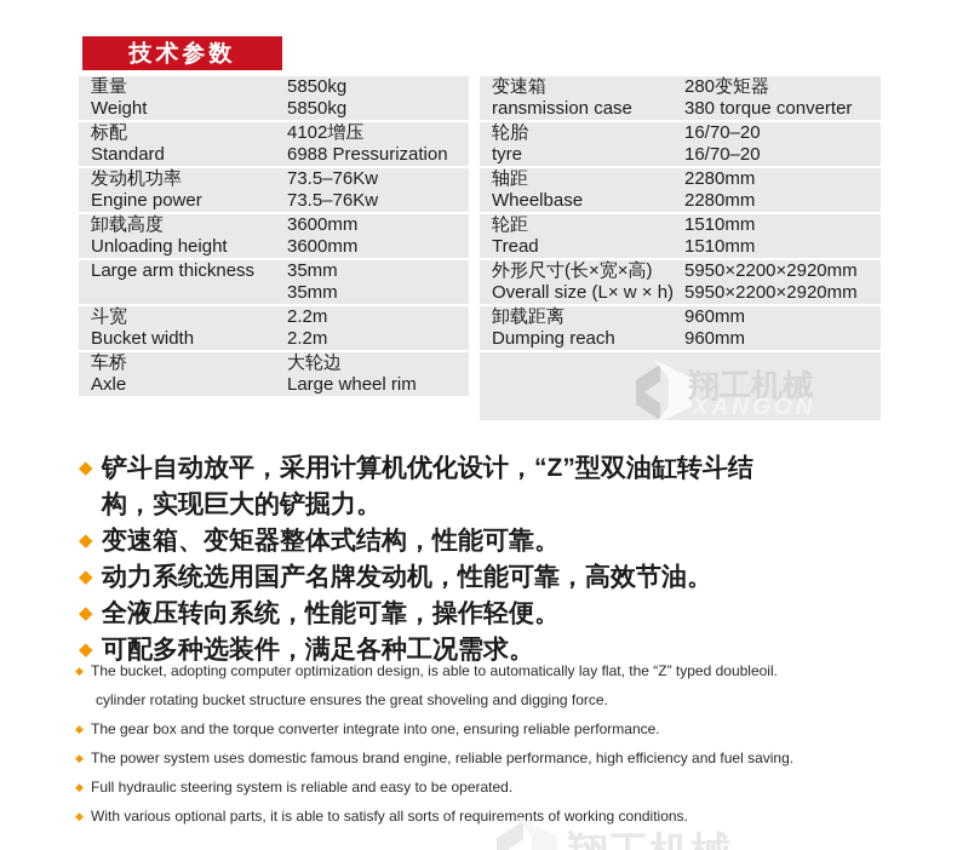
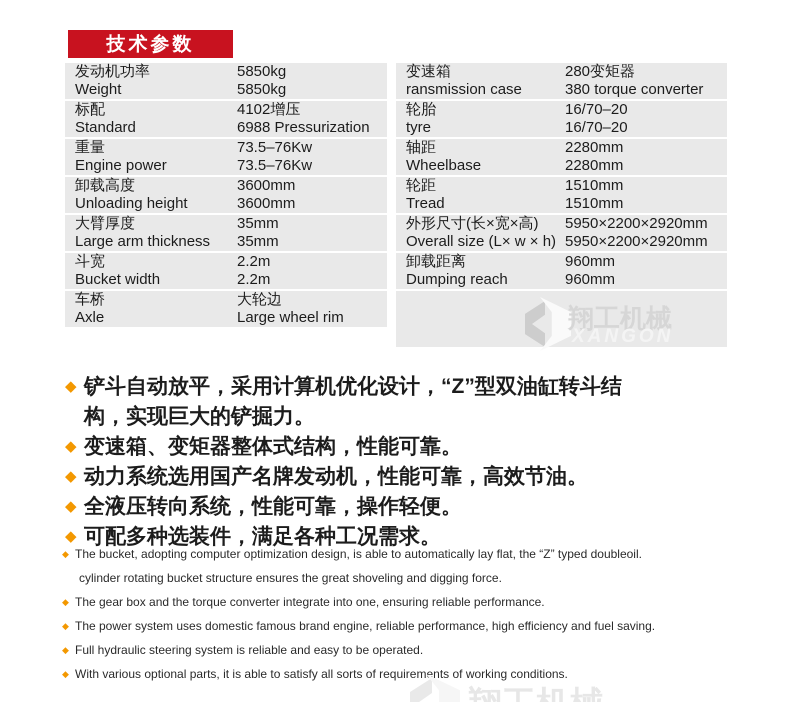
  技术参数
- 重量
+ 发动机功率
  Weight
  5850kg
  5850kg
  标配
  Standard
  4102增压
  6988 Pressurization
- 发动机功率
+ 重量
  Engine power
  73.5–76Kw
  73.5–76Kw
  卸载高度
  Unloading height
  3600mm
  3600mm
+ 大臂厚度
  Large arm thickness
  35mm
  35mm
  斗宽
  Bucket width
  2.2m
  2.2m
  车桥
  Axle
  大轮边
  Large wheel rim
  变速箱
  ransmission case
  280变矩器
  380 torque converter
  轮胎
  tyre
  16/70–20
  16/70–20
  轴距
  Wheelbase
  2280mm
  2280mm
  轮距
  Tread
  1510mm
  1510mm
  外形尺寸(长×宽×高)
  Overall size (L× w × h)
  5950×2200×2920mm
  5950×2200×2920mm
  卸载距离
  Dumping reach
  960mm
  960mm
  翔工机械
  XANGON
  ◆
  铲斗自动放平，采用计算机优化设计，“Z”型双油缸转斗结
  构，实现巨大的铲掘力。
  ◆
  变速箱、变矩器整体式结构，性能可靠。
  ◆
  动力系统选用国产名牌发动机，性能可靠，高效节油。
  ◆
  全液压转向系统，性能可靠，操作轻便。
  ◆
  可配多种选装件，满足各种工况需求。
  ◆
  The bucket, adopting computer optimization design, is able to automatically lay flat, the “Z” typed doubleoil.
  cylinder rotating bucket structure ensures the great shoveling and digging force.
  ◆
  The gear box and the torque converter integrate into one, ensuring reliable performance.
  ◆
  The power system uses domestic famous brand engine, reliable performance, high efficiency and fuel saving.
  ◆
  Full hydraulic steering system is reliable and easy to be operated.
  ◆
  With various optional parts, it is able to satisfy all sorts of requirements of working conditions.
